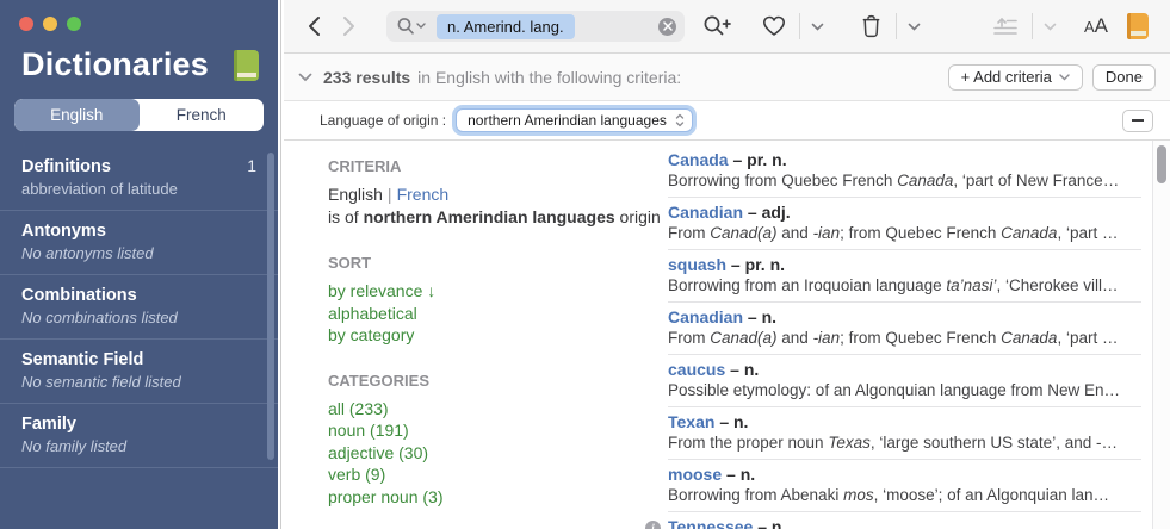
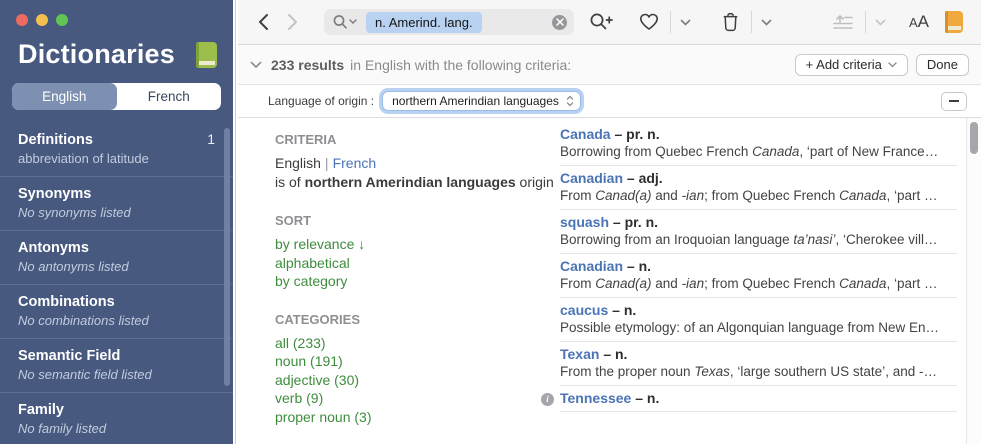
  Dictionaries
  English
  French
  Definitions
  1
  abbreviation of latitude
+ Synonyms
+ No synonyms listed
  Antonyms
  No antonyms listed
  Combinations
  No combinations listed
  Semantic Field
  No semantic field listed
  Family
  No family listed
  n. Amerind. lang.
  AA
  233 results
  in English with the following criteria:
  + Add criteria
  Done
  Language of origin :
  northern Amerindian languages
  CRITERIA
  English | French
  is of northern Amerindian languages origin
  SORT
  by relevance ↓
  alphabetical
  by category
  CATEGORIES
  all (233)
  noun (191)
  adjective (30)
  verb (9)
  proper noun (3)
  Canada – pr. n.
  Borrowing from Quebec French Canada, ‘part of New France…
  Canadian – adj.
  From Canad(a) and -ian; from Quebec French Canada, ‘part …
  squash – pr. n.
  Borrowing from an Iroquoian language ta’nasi’, ‘Cherokee vill…
  Canadian – n.
  From Canad(a) and -ian; from Quebec French Canada, ‘part …
  caucus – n.
  Possible etymology: of an Algonquian language from New En…
  Texan – n.
  From the proper noun Texas, ‘large southern US state’, and -…
- moose – n.
- Borrowing from Abenaki mos, ‘moose’; of an Algonquian lan…
  i Tennessee – n.
